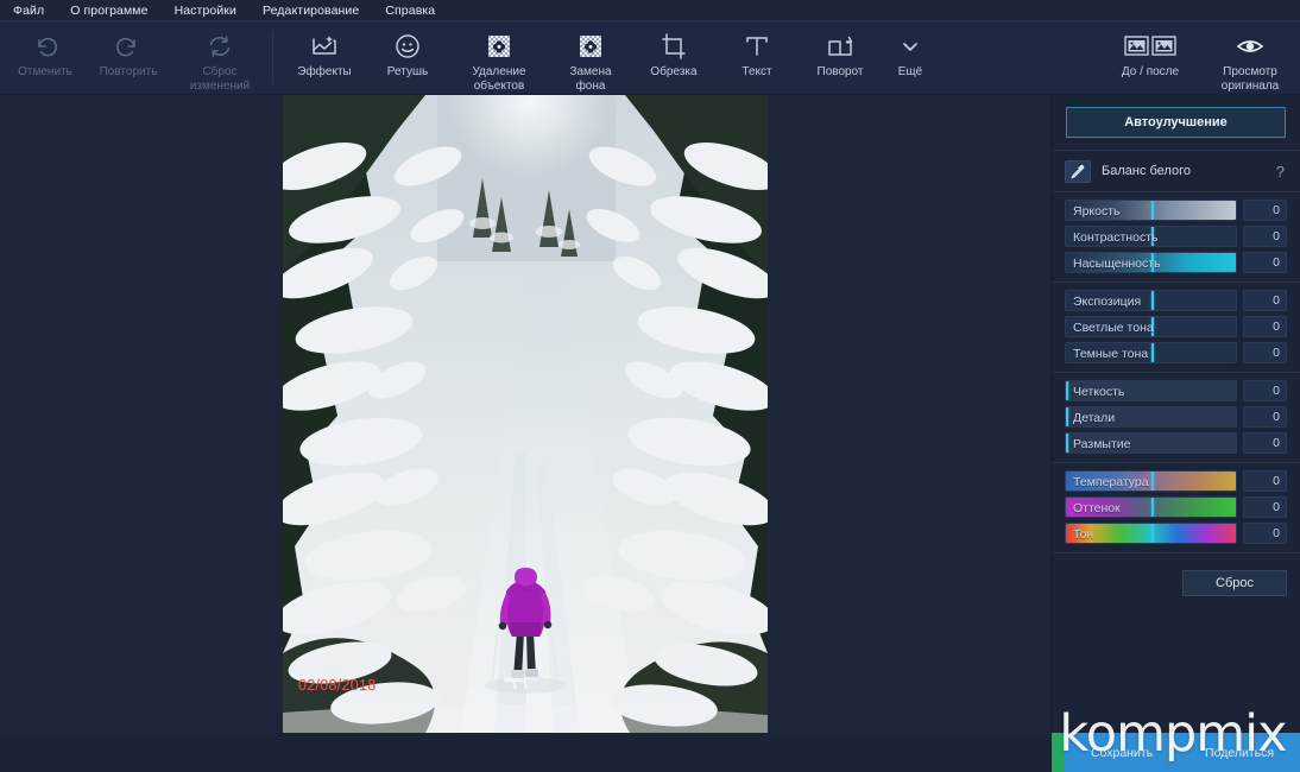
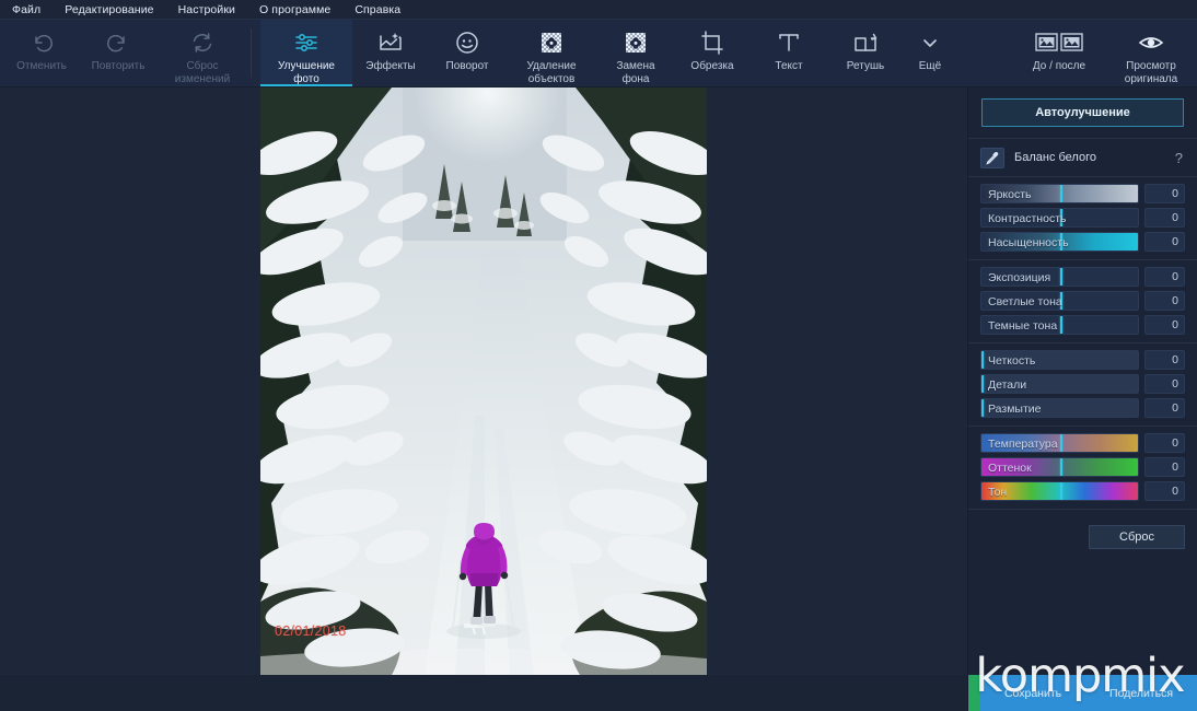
  Файл
- О программе
+ Редактирование
  Настройки
- Редактирование
+ О программе
  Справка
  Отменить
  Повторить
  Сброс
  изменений
+ Улучшение
+ фото
  Эффекты
- Ретушь
+ Поворот
  Удаление
  объектов
  Замена
  фона
  Обрезка
  Текст
- Поворот
+ Ретушь
  Ещё
  До / после
  Просмотр
  оригинала
- 02/08/2018
+ 02/01/2018
  Автоулучшение
  Баланс белого
  ?
  Яркость
  0
  Контрастность
  0
  Насыщенность
  0
  Экспозиция
  0
  Светлые тона
  0
  Темные тона
  0
  Четкость
  0
  Детали
  0
  Размытие
  0
  Температура
  0
  Оттенок
  0
  Тон
  0
  Сброс
  Сохранить
  Поделиться
  kompmix
